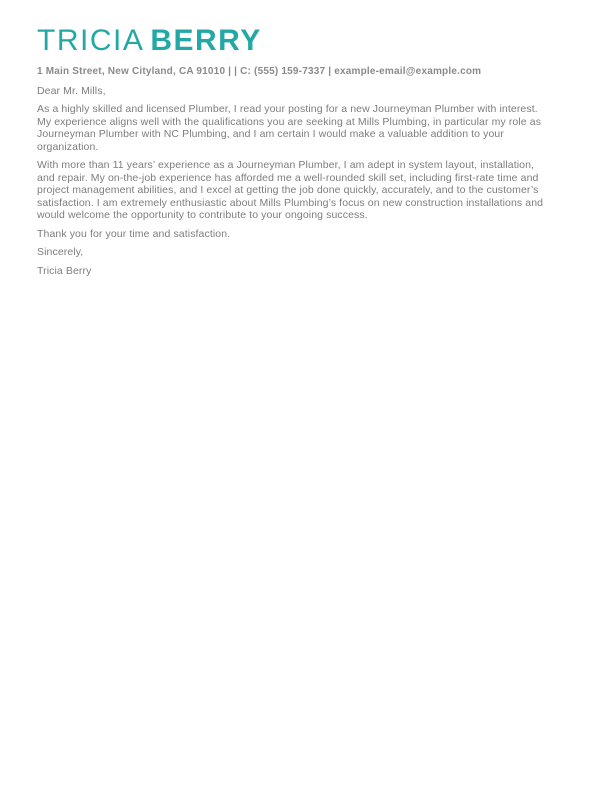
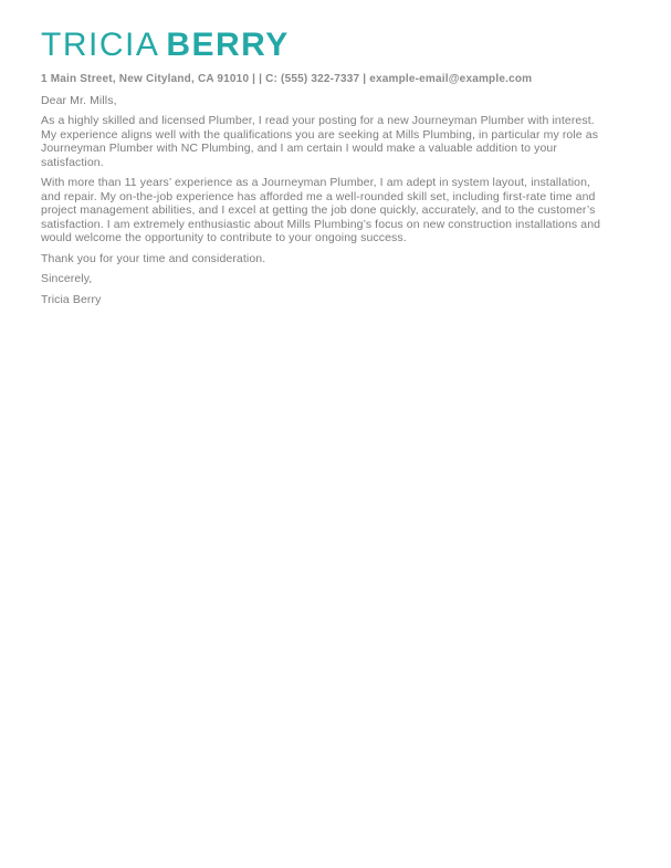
  TRICIA BERRY
- 1 Main Street, New Cityland, CA 91010 | | C: (555) 159-7337 | example-email@example.com
+ 1 Main Street, New Cityland, CA 91010 | | C: (555) 322-7337 | example-email@example.com
  Dear Mr. Mills,
- As a highly skilled and licensed Plumber, I read your posting for a new Journeyman Plumber with interest. My experience aligns well with the qualifications you are seeking at Mills Plumbing, in particular my role as Journeyman Plumber with NC Plumbing, and I am certain I would make a valuable addition to your organization.
+ As a highly skilled and licensed Plumber, I read your posting for a new Journeyman Plumber with interest. My experience aligns well with the qualifications you are seeking at Mills Plumbing, in particular my role as Journeyman Plumber with NC Plumbing, and I am certain I would make a valuable addition to your satisfaction.
  With more than 11 years’ experience as a Journeyman Plumber, I am adept in system layout, installation, and repair. My on-the-job experience has afforded me a well-rounded skill set, including first-rate time and project management abilities, and I excel at getting the job done quickly, accurately, and to the customer’s satisfaction. I am extremely enthusiastic about Mills Plumbing’s focus on new construction installations and would welcome the opportunity to contribute to your ongoing success.
- Thank you for your time and satisfaction.
+ Thank you for your time and consideration.
  Sincerely,
  Tricia Berry
